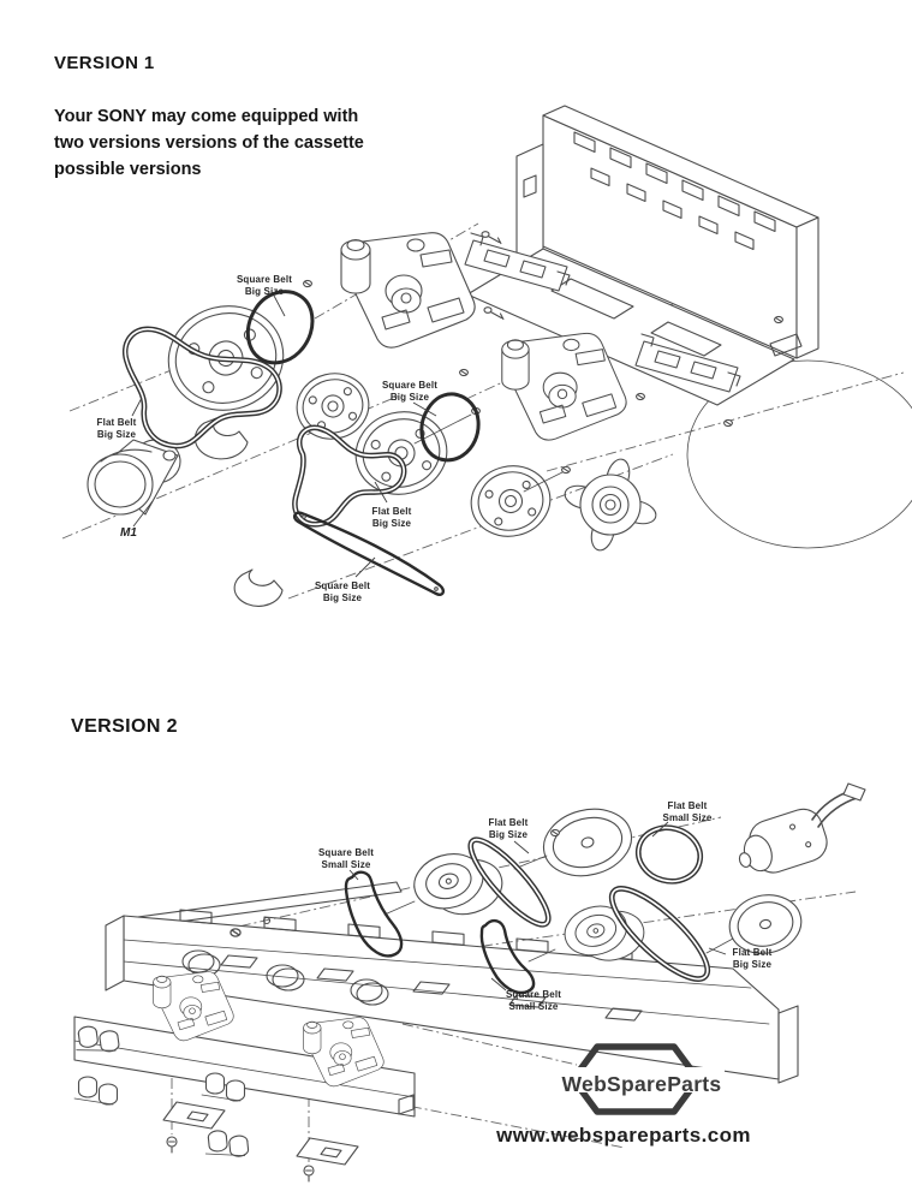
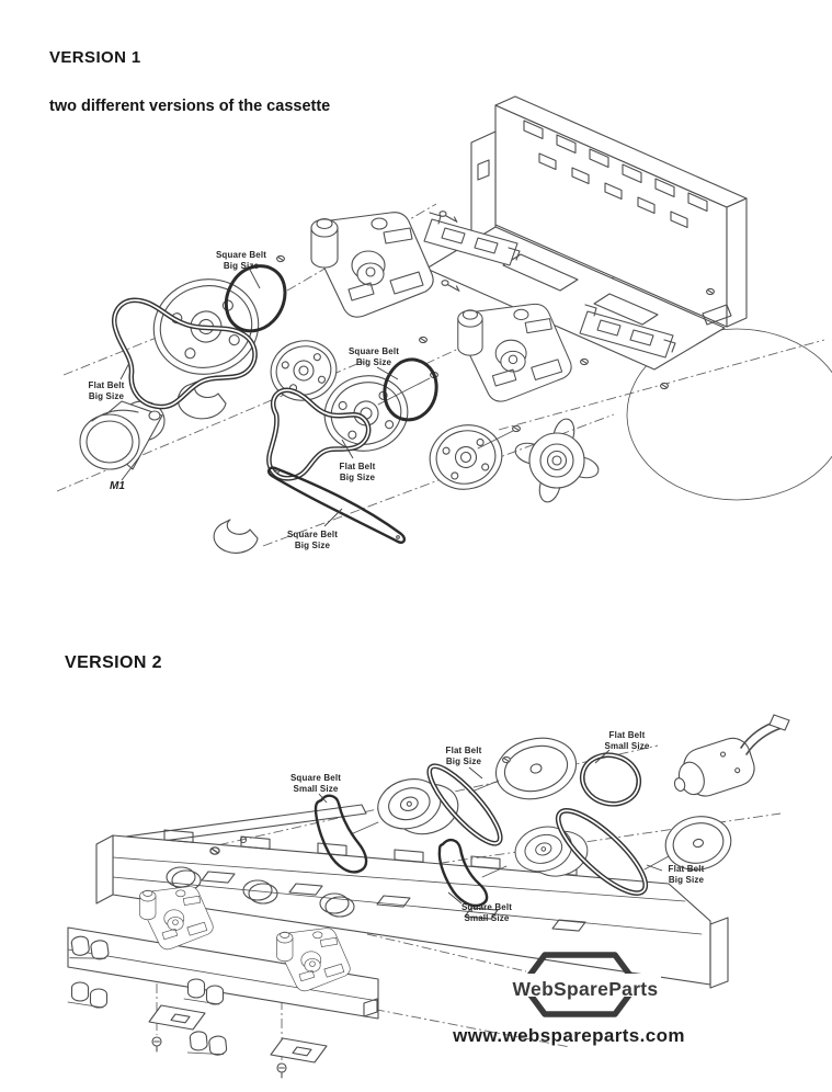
  VERSION 1
- Your SONY may come equipped with
- two versions versions of the cassette
+ two different versions of the cassette
- possible versions
  Square Belt
  Big Size
  Square Belt
  Big Size
  Flat Belt
  Big Size
  Flat Belt
  Big Size
  Square Belt
  Big Size
  M1
  VERSION 2
  Square Belt
  Small Size
  Flat Belt
  Big Size
  Flat Belt
  Small Size
  Flat Belt
  Big Size
  Square Belt
  Small Size
  WebSpareParts
  www.webspareparts.com
